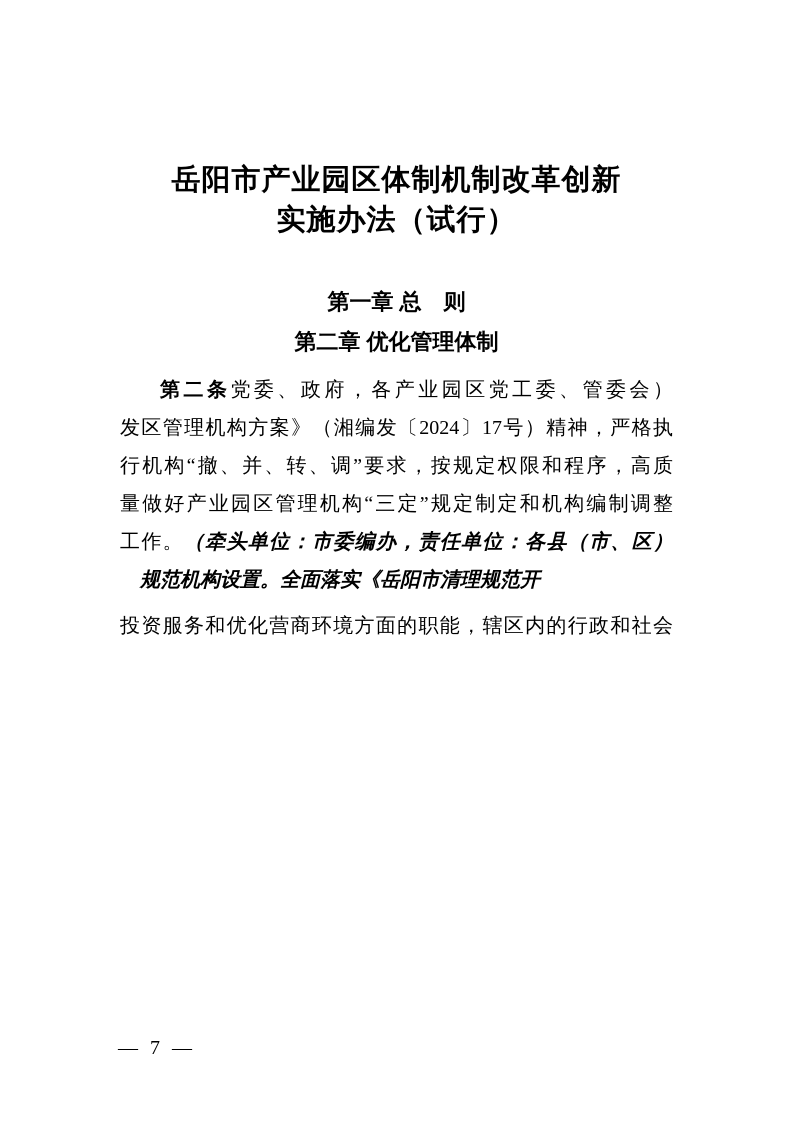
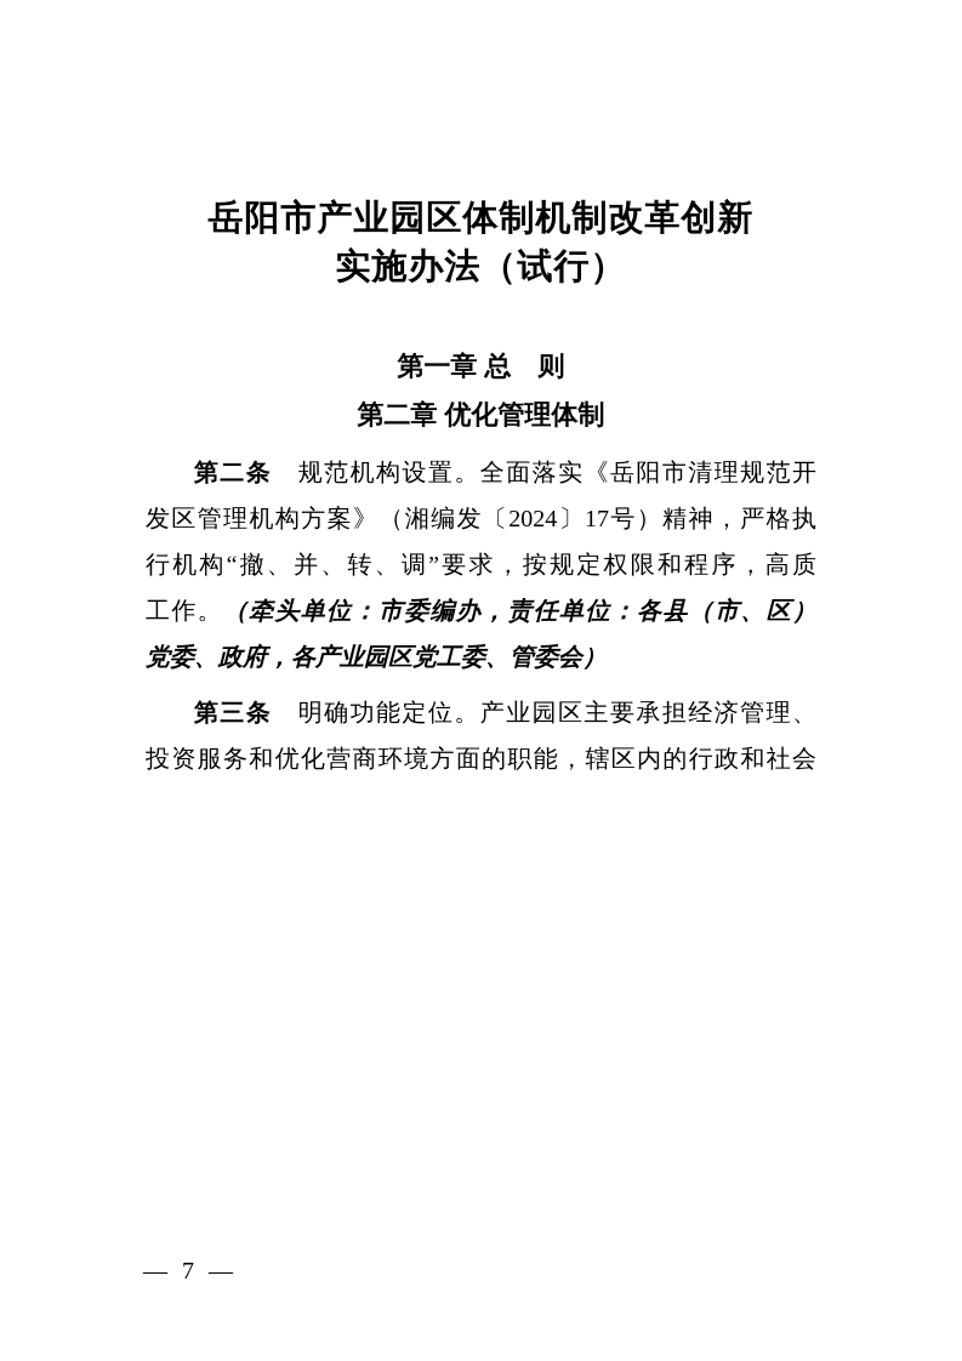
  岳阳市产业园区体制机制改革创新
  实施办法（试行）
  第一章 总 则
  第二章 优化管理体制
- 第二条党委、政府，各产业园区党工委、管委会）
+ 第二条 规范机构设置。全面落实《岳阳市清理规范开
  发区管理机构方案》（湘编发〔2024〕17号）精神，严格执
  行机构“撤、并、转、调”要求，按规定权限和程序，高质
- 量做好产业园区管理机构“三定”规定制定和机构编制调整
  工作。（牵头单位：市委编办，责任单位：各县（市、区）
- 规范机构设置。全面落实《岳阳市清理规范开
+ 党委、政府，各产业园区党工委、管委会）
+ 第三条 明确功能定位。产业园区主要承担经济管理、
  投资服务和优化营商环境方面的职能，辖区内的行政和社会
  — 7 —
